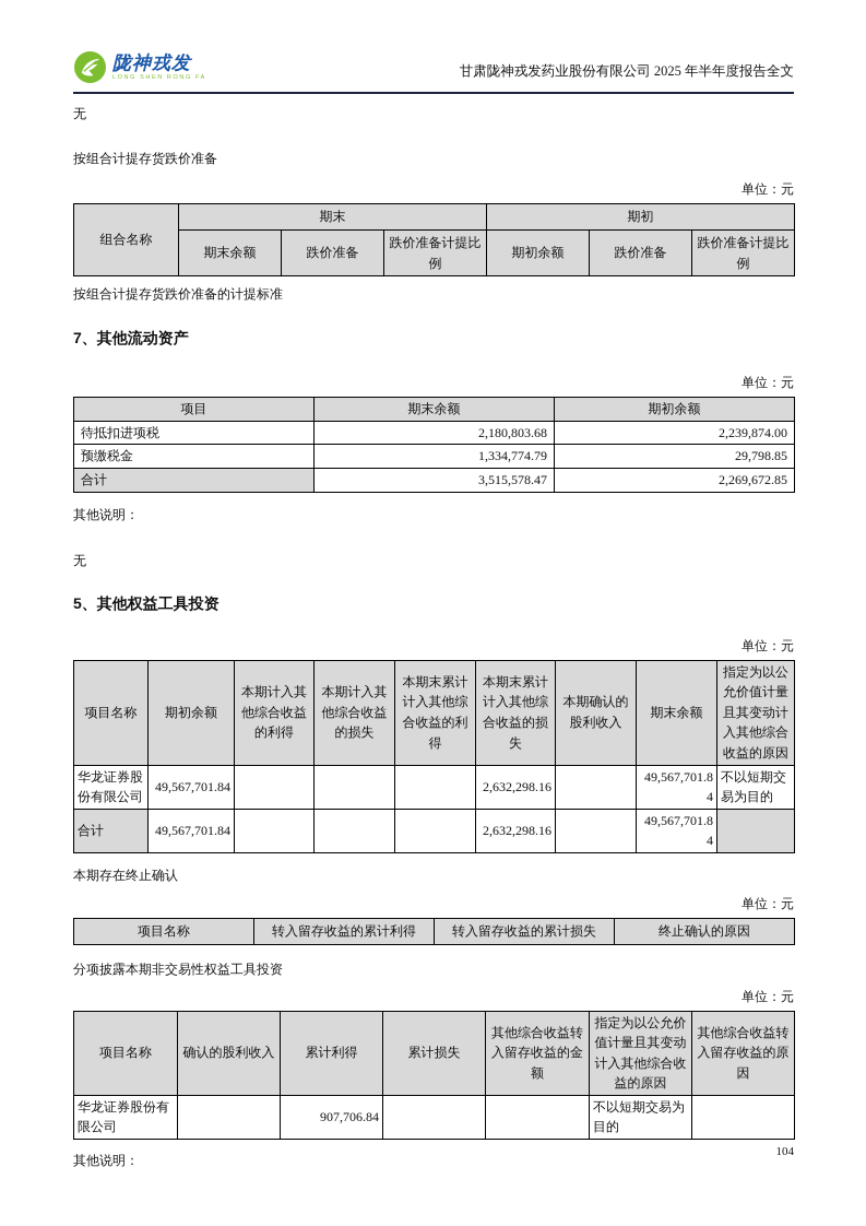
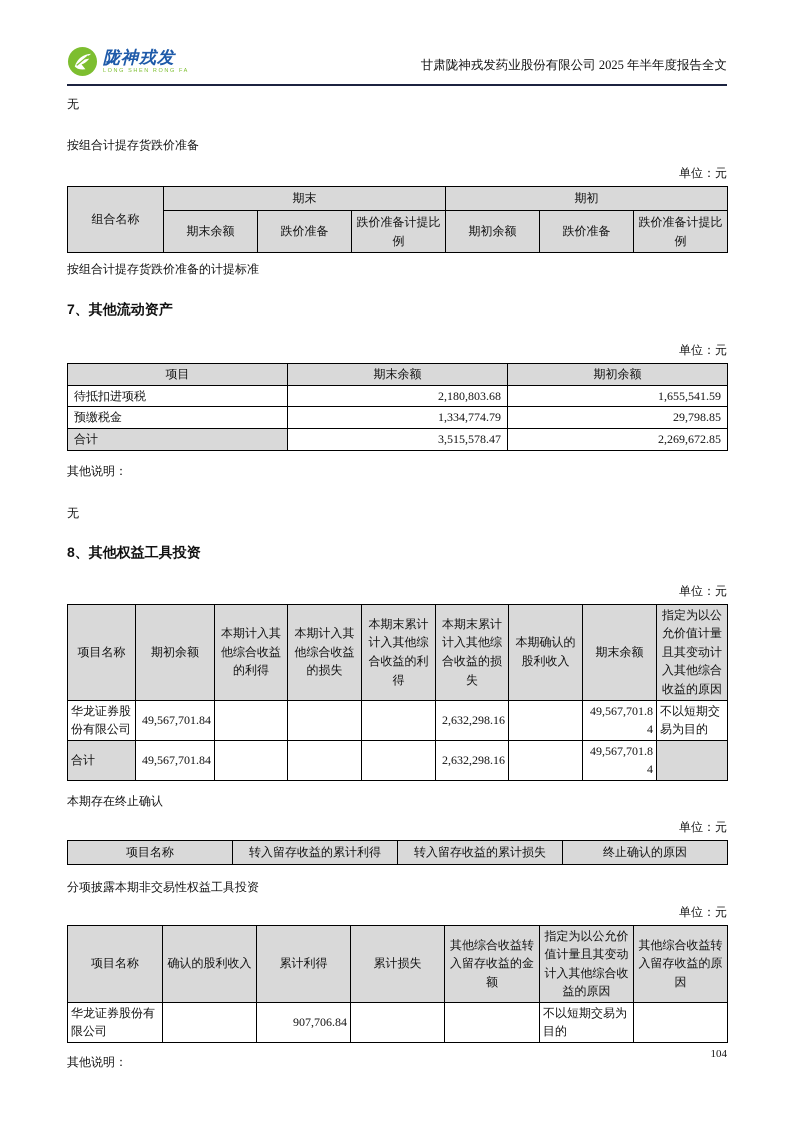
  陇神戎发
  甘肃陇神戎发药业股份有限公司 2025 年半年度报告全文
  无
  按组合计提存货跌价准备
  单位：元
  组合名称	期末	期初
  期末余额	跌价准备	跌价准备计提比例	期初余额	跌价准备	跌价准备计提比例
  按组合计提存货跌价准备的计提标准
  7、其他流动资产
  单位：元
  项目	期末余额	期初余额
- 待抵扣进项税	2,180,803.68	2,239,874.00
+ 待抵扣进项税	2,180,803.68	1,655,541.59
  预缴税金	1,334,774.79	29,798.85
  合计	3,515,578.47	2,269,672.85
  其他说明：
  无
- 5、其他权益工具投资
+ 8、其他权益工具投资
  单位：元
  项目名称	期初余额	本期计入其他综合收益的利得	本期计入其他综合收益的损失	本期末累计计入其他综合收益的利得	本期末累计计入其他综合收益的损失	本期确认的股利收入	期末余额	指定为以公允价值计量且其变动计入其他综合收益的原因
  华龙证券股份有限公司	49,567,701.84				2,632,298.16		49,567,701.84	不以短期交易为目的
  合计	49,567,701.84				2,632,298.16		49,567,701.84
  本期存在终止确认
  单位：元
  项目名称	转入留存收益的累计利得	转入留存收益的累计损失	终止确认的原因
  分项披露本期非交易性权益工具投资
  单位：元
  项目名称	确认的股利收入	累计利得	累计损失	其他综合收益转入留存收益的金额	指定为以公允价值计量且其变动计入其他综合收益的原因	其他综合收益转入留存收益的原因
  华龙证券股份有限公司		907,706.84			不以短期交易为目的
  其他说明：
  104
